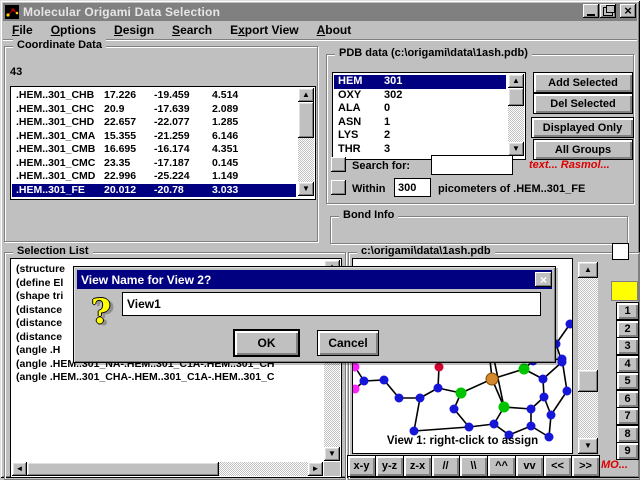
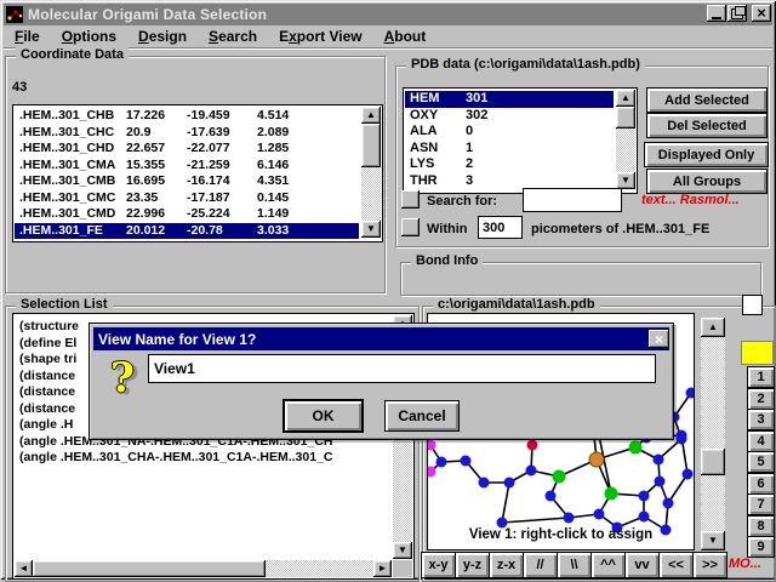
  Molecular Origami Data Selection
  ×
  File
  Options
  Design
  Search
  Export View
  About
  Coordinate Data
  43
  .HEM..301_CHB
  17.226
  -19.459
  4.514
  .HEM..301_CHC
  20.9
  -17.639
  2.089
  .HEM..301_CHD
  22.657
  -22.077
  1.285
  .HEM..301_CMA
  15.355
  -21.259
  6.146
  .HEM..301_CMB
  16.695
  -16.174
  4.351
  .HEM..301_CMC
  23.35
  -17.187
  0.145
  .HEM..301_CMD
  22.996
  -25.224
  1.149
  .HEM..301_FE
  20.012
  -20.78
  3.033
  ▲
  ▼
  PDB data (c:\origami\data\1ash.pdb)
  HEM
  301
  OXY
  302
  ALA
  0
  ASN
  1
  LYS
  2
  THR
  3
  ▲
  ▼
  Add Selected
  Del Selected
  Displayed Only
  All Groups
  Search for:
  text... Rasmol...
  Within
  300
  picometers of .HEM..301_FE
  Bond Info
  Selection List
  (structure
  (define El
  (shape tri
  (distance
  (distance
  (distance
  (angle .H
  (angle .HEM..301_NA-.HEM..301_C1A-.HEM..301_CH
  (angle .HEM..301_CHA-.HEM..301_C1A-.HEM..301_C
  ▼
  ◄
  ►
  c:\origami\data\1ash.pdb
  View 1: right-click to assign
  ▲
  ▼
  1
  2
  3
  4
  5
  6
  7
  8
  9
  MO...
  x-y
  y-z
  z-x
  //
  \\
  ^^
  vv
  <<
  >>
- View Name for View 2?
+ View Name for View 1?
  ×
  ?
  View1
  OK
  Cancel
